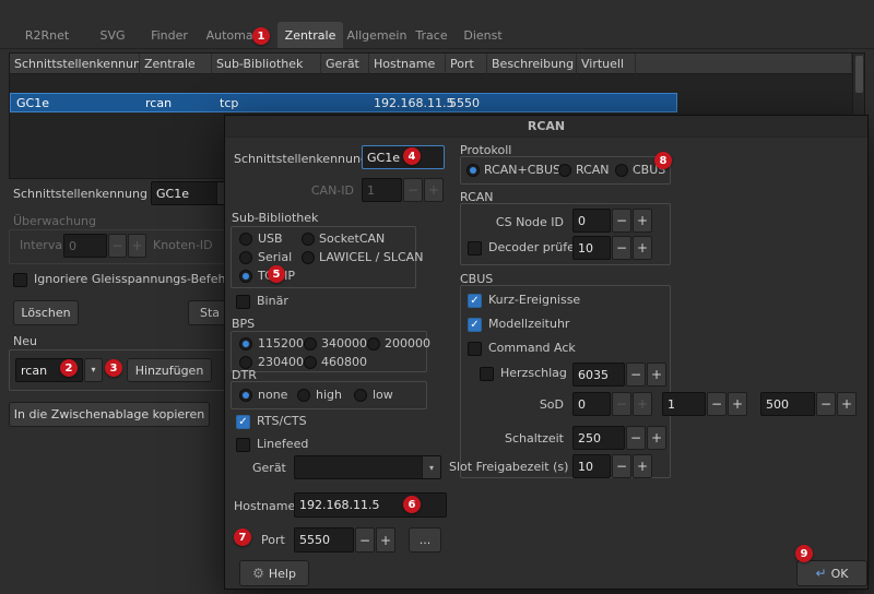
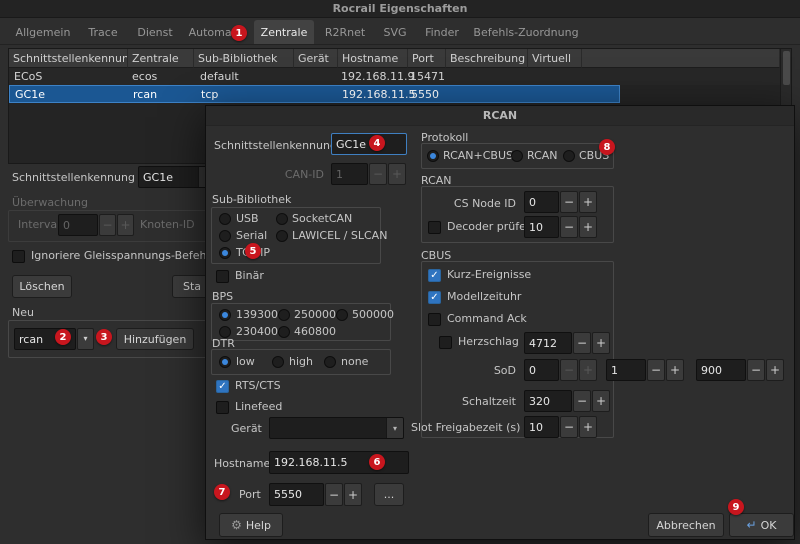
+ Rocrail Eigenschaften
- R2Rnet
+ Allgemein
- SVG
+ Trace
- Finder
+ Dienst
  Zentrale
- Allgemein
+ R2Rnet
- Trace
+ SVG
- Dienst
+ Finder
+ Befehls-Zuordnung
  Schnittstellenkennun
  Zentrale
  Sub-Bibliothek
  Gerät
  Hostname
  Port
  Beschreibung
  Virtuell
+ ECoS
+ ecos
+ default
+ 192.168.11.9
+ 15471
  GC1e
  rcan
  tcp
  192.168.11.5
  5550
  Schnittstellenkennung
  GC1e
  Überwachung
  Interva
  0
  +
  Knoten-ID
  Ignoriere Gleisspannungs-Befeh
  Löschen
  Sta
  Neu
  rcan
  ▾
  Hinzufügen
- In die Zwischenablage kopieren
  RCAN
  Schnittstellenkennun
  GC1e
  CAN-ID
  1
  Sub-Bibliothek
  USB
  SocketCAN
  Serial
  LAWICEL / SLCAN
  Binär
  BPS
- 115200
+ 139300
- 340000
+ 250000
- 200000
+ 500000
  230400
  460800
  DTR
- none
+ low
  high
- low
+ none
  ✓
  RTS/CTS
  Linefeed
  Gerät
  ▾
  Hostname
  192.168.11.5
  Port
  5550
  −
  +
  ...
  Protokoll
  RCAN+CBUS
  RCAN
  CBUS
  RCAN
  CS Node ID
  0
  −
  +
  Decoder prüfe
  10
  −
  +
  CBUS
  ✓
  Kurz-Ereignisse
  ✓
  Modellzeituhr
  Command Ack
  Herzschlag
- 6035
+ 4712
  −
  +
  SoD
  0
  1
  −
  +
- 500
+ 900
  −
  +
  Schaltzeit
- 250
+ 320
  −
  +
  Slot Freigabezeit (s)
  10
  −
  +
  ⚙
  Help
+ Abbrechen
  ↵
  OK
  1
  2
  3
  4
  5
  6
  7
  8
  9
